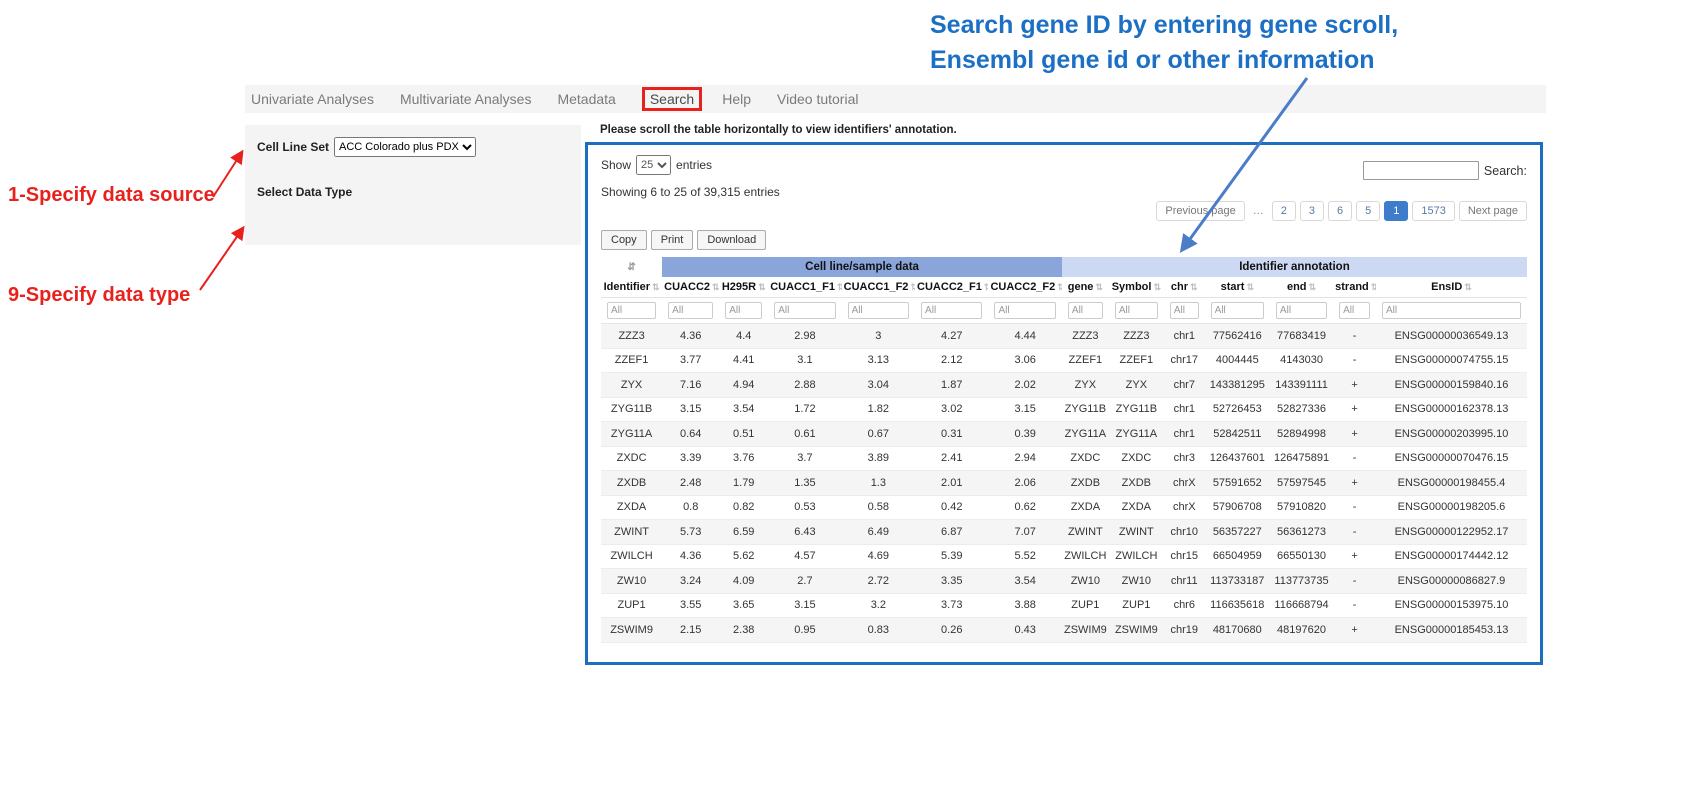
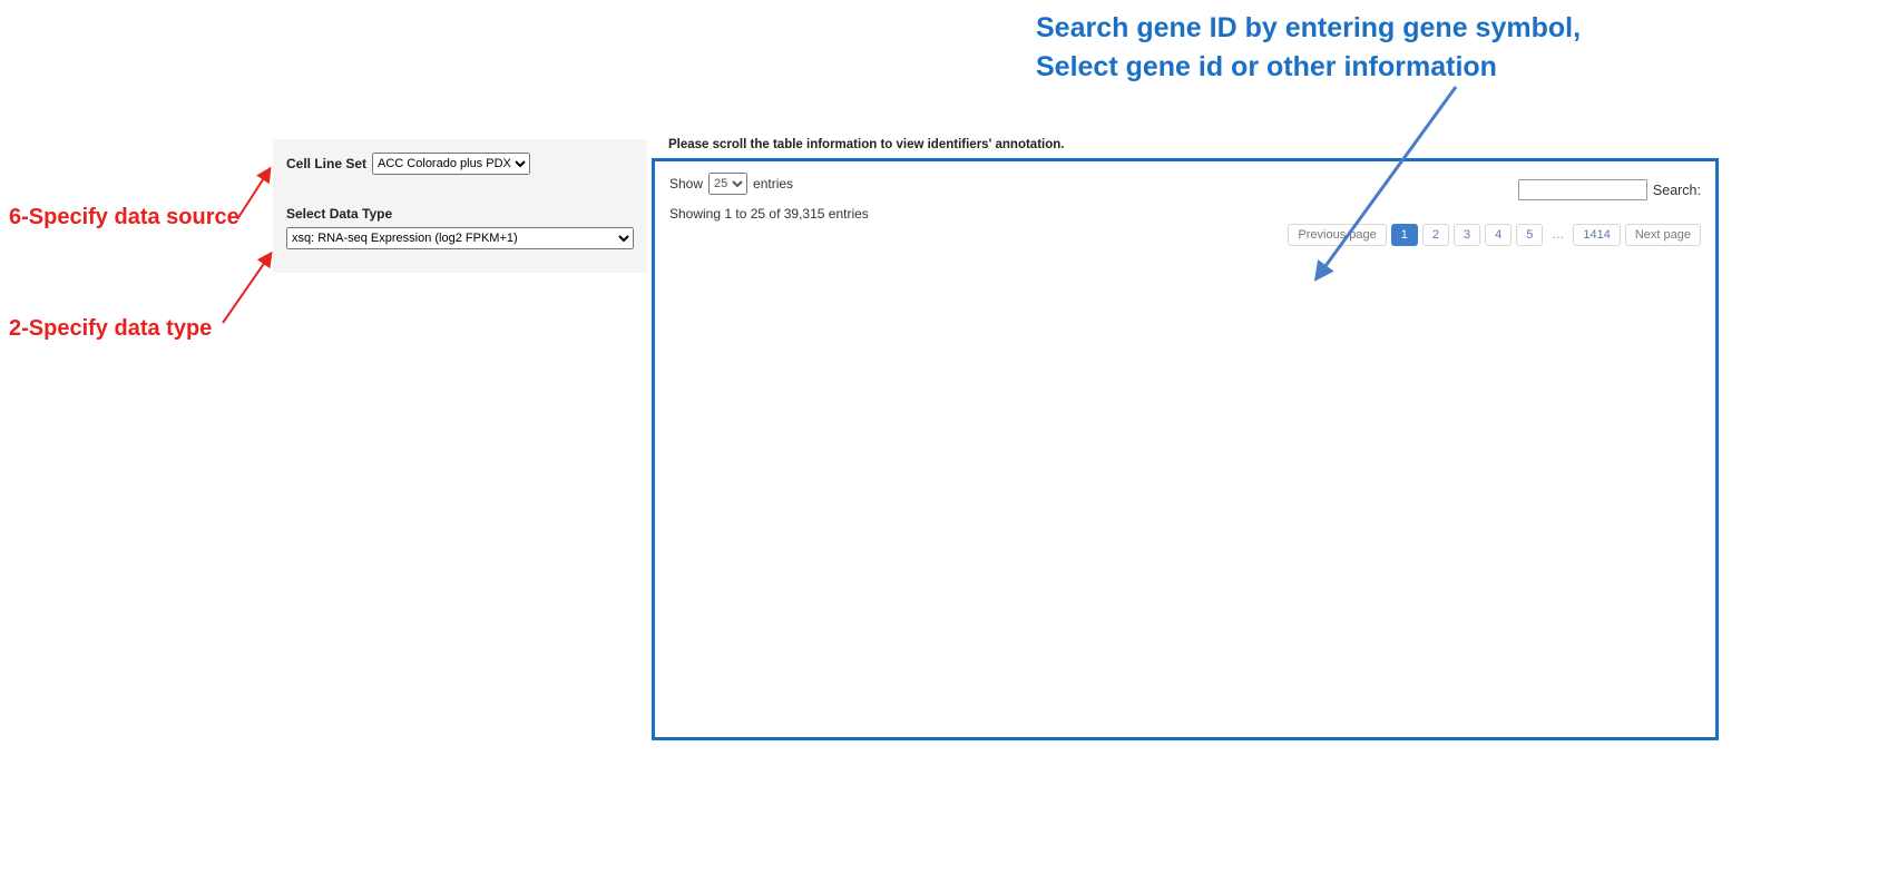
- Search gene ID by entering gene scroll,
+ Search gene ID by entering gene symbol,
- Ensembl gene id or other information
+ Select gene id or other information
- 1-Specify data source
+ 6-Specify data source
- 9-Specify data type
+ 2-Specify data type
- Univariate Analyses
- Multivariate Analyses
- Metadata
- Search
- Help
- Video tutorial
  Cell Line Set
  ACC Colorado plus PDX
  Select Data Type
+ xsq: RNA-seq Expression (log2 FPKM+1)
- Please scroll the table horizontally to view identifiers' annotation.
+ Please scroll the table information to view identifiers' annotation.
  Show
  25
  entries
  Search:
- Showing 6 to 25 of 39,315 entries
+ Showing 1 to 25 of 39,315 entries
  Previous page
- …
+ 1
  2
  3
- 6
+ 4
  5
- 1
+ …
- 1573
+ 1414
  Next page
- Copy
- Print
- Download
- ⇵	Cell line/sample data	Identifier annotation
- Identifier ⇅	CUACC2 ⇅	H295R ⇅	CUACC1_F1 ⇅	CUACC1_F2 ⇅	CUACC2_F1 ⇅	CUACC2_F2 ⇅	gene ⇅	Symbol ⇅	chr ⇅	start ⇅	end ⇅	strand ⇅	EnsID ⇅
- All	All	All	All	All	All	All	All	All	All	All	All	All	All
- ZZZ3	4.36	4.4	2.98	3	4.27	4.44	ZZZ3	ZZZ3	chr1	77562416	77683419	-	ENSG00000036549.13
- ZZEF1	3.77	4.41	3.1	3.13	2.12	3.06	ZZEF1	ZZEF1	chr17	4004445	4143030	-	ENSG00000074755.15
- ZYX	7.16	4.94	2.88	3.04	1.87	2.02	ZYX	ZYX	chr7	143381295	143391111	+	ENSG00000159840.16
- ZYG11B	3.15	3.54	1.72	1.82	3.02	3.15	ZYG11B	ZYG11B	chr1	52726453	52827336	+	ENSG00000162378.13
- ZYG11A	0.64	0.51	0.61	0.67	0.31	0.39	ZYG11A	ZYG11A	chr1	52842511	52894998	+	ENSG00000203995.10
- ZXDC	3.39	3.76	3.7	3.89	2.41	2.94	ZXDC	ZXDC	chr3	126437601	126475891	-	ENSG00000070476.15
- ZXDB	2.48	1.79	1.35	1.3	2.01	2.06	ZXDB	ZXDB	chrX	57591652	57597545	+	ENSG00000198455.4
- ZXDA	0.8	0.82	0.53	0.58	0.42	0.62	ZXDA	ZXDA	chrX	57906708	57910820	-	ENSG00000198205.6
- ZWINT	5.73	6.59	6.43	6.49	6.87	7.07	ZWINT	ZWINT	chr10	56357227	56361273	-	ENSG00000122952.17
- ZWILCH	4.36	5.62	4.57	4.69	5.39	5.52	ZWILCH	ZWILCH	chr15	66504959	66550130	+	ENSG00000174442.12
- ZW10	3.24	4.09	2.7	2.72	3.35	3.54	ZW10	ZW10	chr11	113733187	113773735	-	ENSG00000086827.9
- ZUP1	3.55	3.65	3.15	3.2	3.73	3.88	ZUP1	ZUP1	chr6	116635618	116668794	-	ENSG00000153975.10
- ZSWIM9	2.15	2.38	0.95	0.83	0.26	0.43	ZSWIM9	ZSWIM9	chr19	48170680	48197620	+	ENSG00000185453.13
